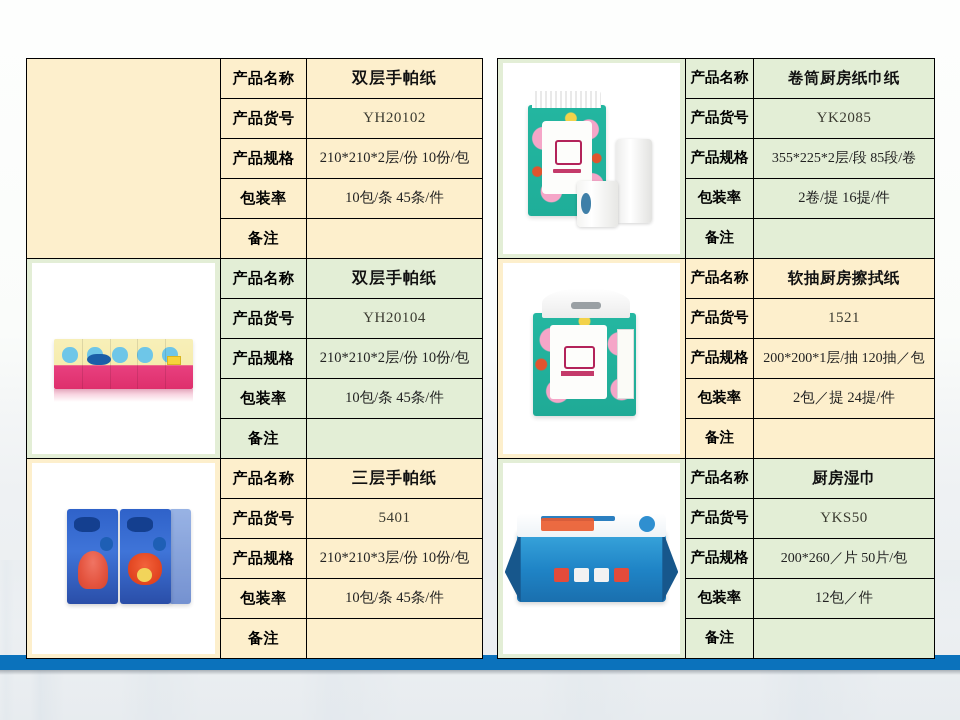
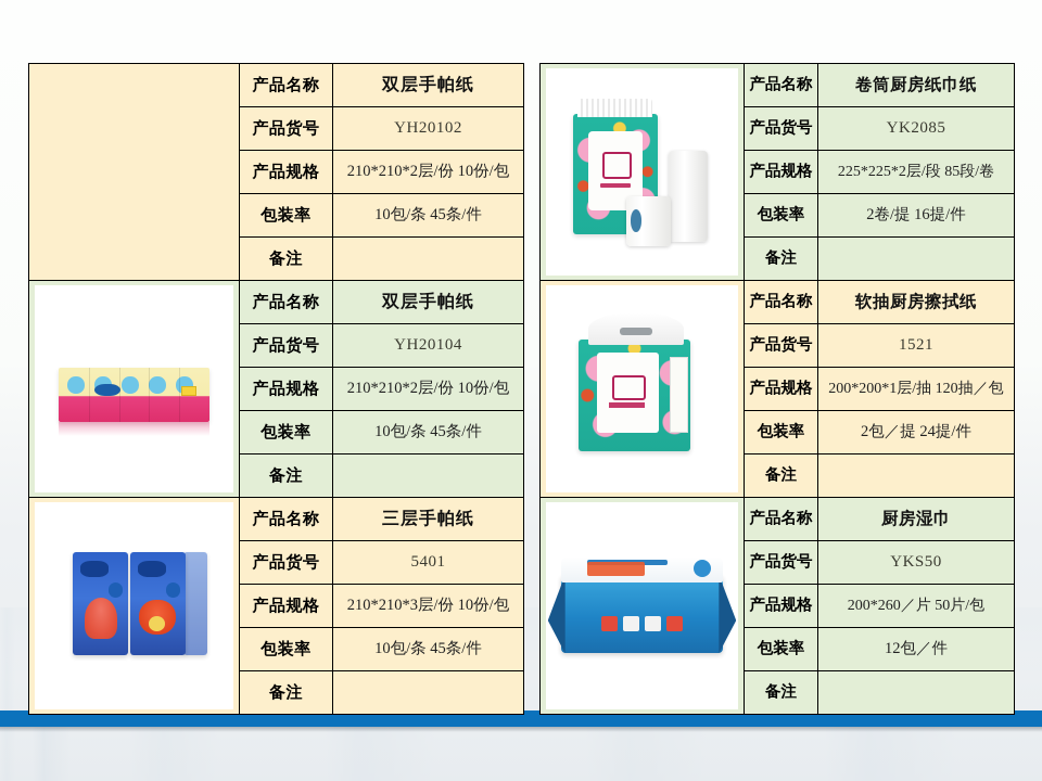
  	产品名称	双层手帕纸
  产品货号	YH20102
  产品规格	210*210*2层/份 10份/包
  包装率	10包/条 45条/件
  备注
  	产品名称	双层手帕纸
  产品货号	YH20104
  产品规格	210*210*2层/份 10份/包
  包装率	10包/条 45条/件
  备注
  	产品名称	三层手帕纸
  产品货号	5401
  产品规格	210*210*3层/份 10份/包
  包装率	10包/条 45条/件
  备注
  	产品名称	卷筒厨房纸巾纸
  产品货号	YK2085
- 产品规格	355*225*2层/段 85段/卷
+ 产品规格	225*225*2层/段 85段/卷
  包装率	2卷/提 16提/件
  备注
  	产品名称	软抽厨房擦拭纸
  产品货号	1521
  产品规格	200*200*1层/抽 120抽／包
  包装率	2包／提 24提/件
  备注
  	产品名称	厨房湿巾
  产品货号	YKS50
  产品规格	200*260／片 50片/包
  包装率	12包／件
  备注
